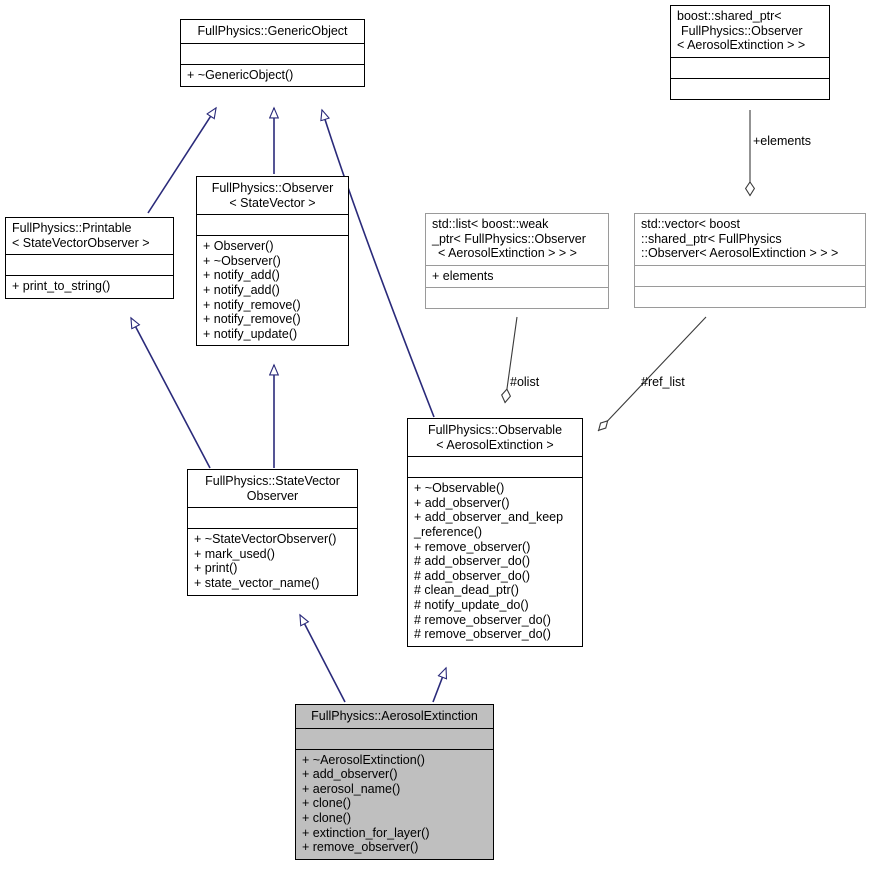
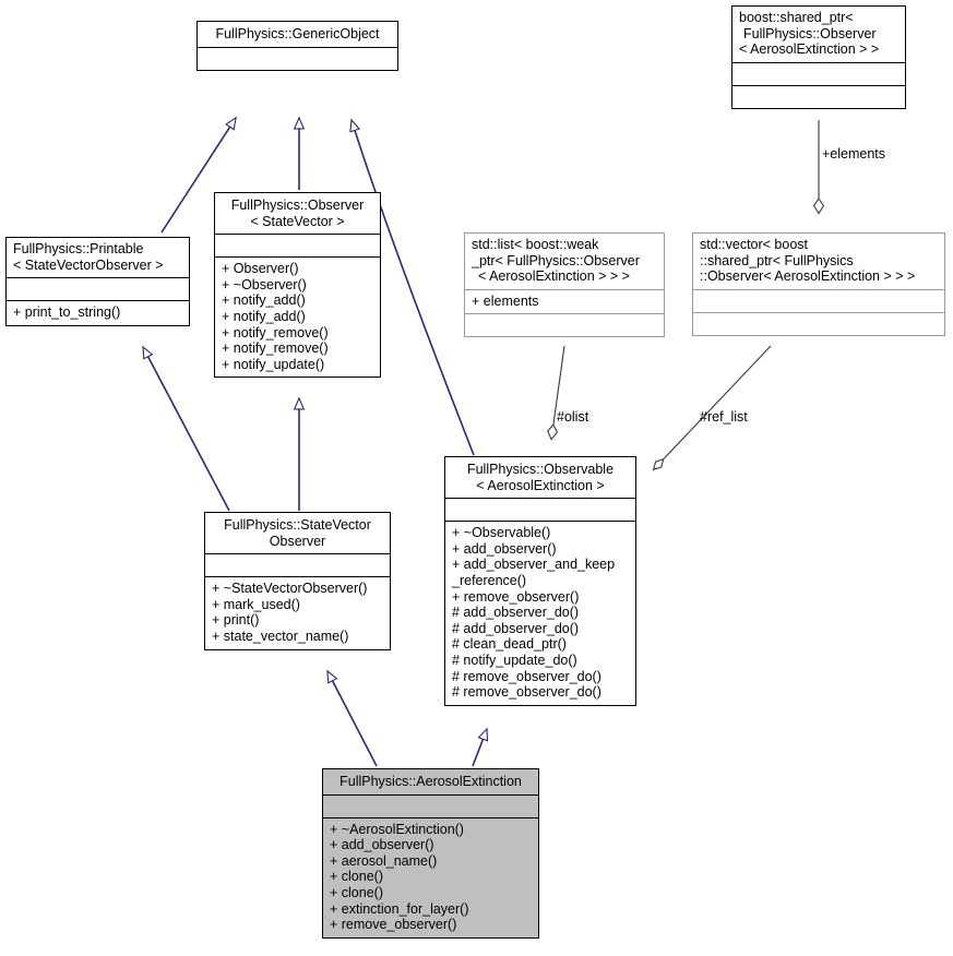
  FullPhysics::GenericObject
- + ~GenericObject()
  boost::shared_ptr<
  FullPhysics::Observer
  < AerosolExtinction > >
  FullPhysics::Printable
  < StateVectorObserver >
  + print_to_string()
  FullPhysics::Observer
  < StateVector >
  + Observer()
  + ~Observer()
  + notify_add()
  + notify_add()
  + notify_remove()
  + notify_remove()
  + notify_update()
  std::list< boost::weak
  _ptr< FullPhysics::Observer
  < AerosolExtinction > > >
  + elements
  std::vector< boost
  ::shared_ptr< FullPhysics
  ::Observer< AerosolExtinction > > >
  FullPhysics::Observable
  < AerosolExtinction >
  + ~Observable()
  + add_observer()
  + add_observer_and_keep
  _reference()
  + remove_observer()
  # add_observer_do()
  # add_observer_do()
  # clean_dead_ptr()
  # notify_update_do()
  # remove_observer_do()
  # remove_observer_do()
  FullPhysics::StateVector
  Observer
  + ~StateVectorObserver()
  + mark_used()
  + print()
  + state_vector_name()
  FullPhysics::AerosolExtinction
  + ~AerosolExtinction()
  + add_observer()
  + aerosol_name()
  + clone()
  + clone()
  + extinction_for_layer()
  + remove_observer()
  +elements
  #olist
  #ref_list
